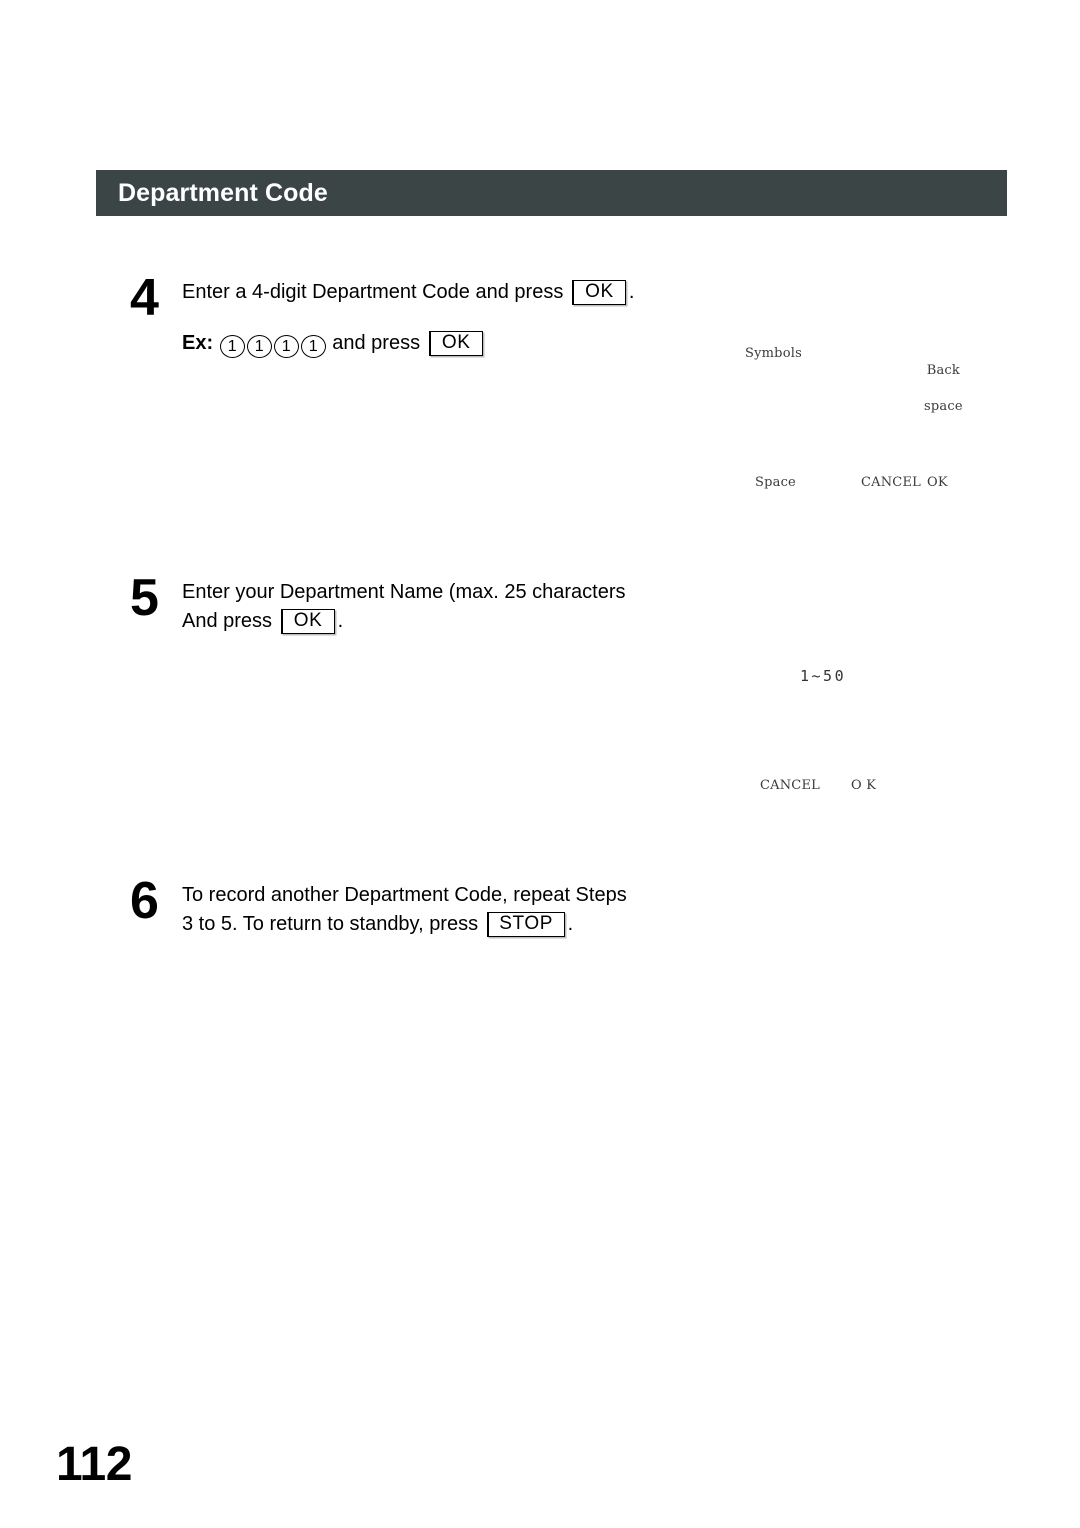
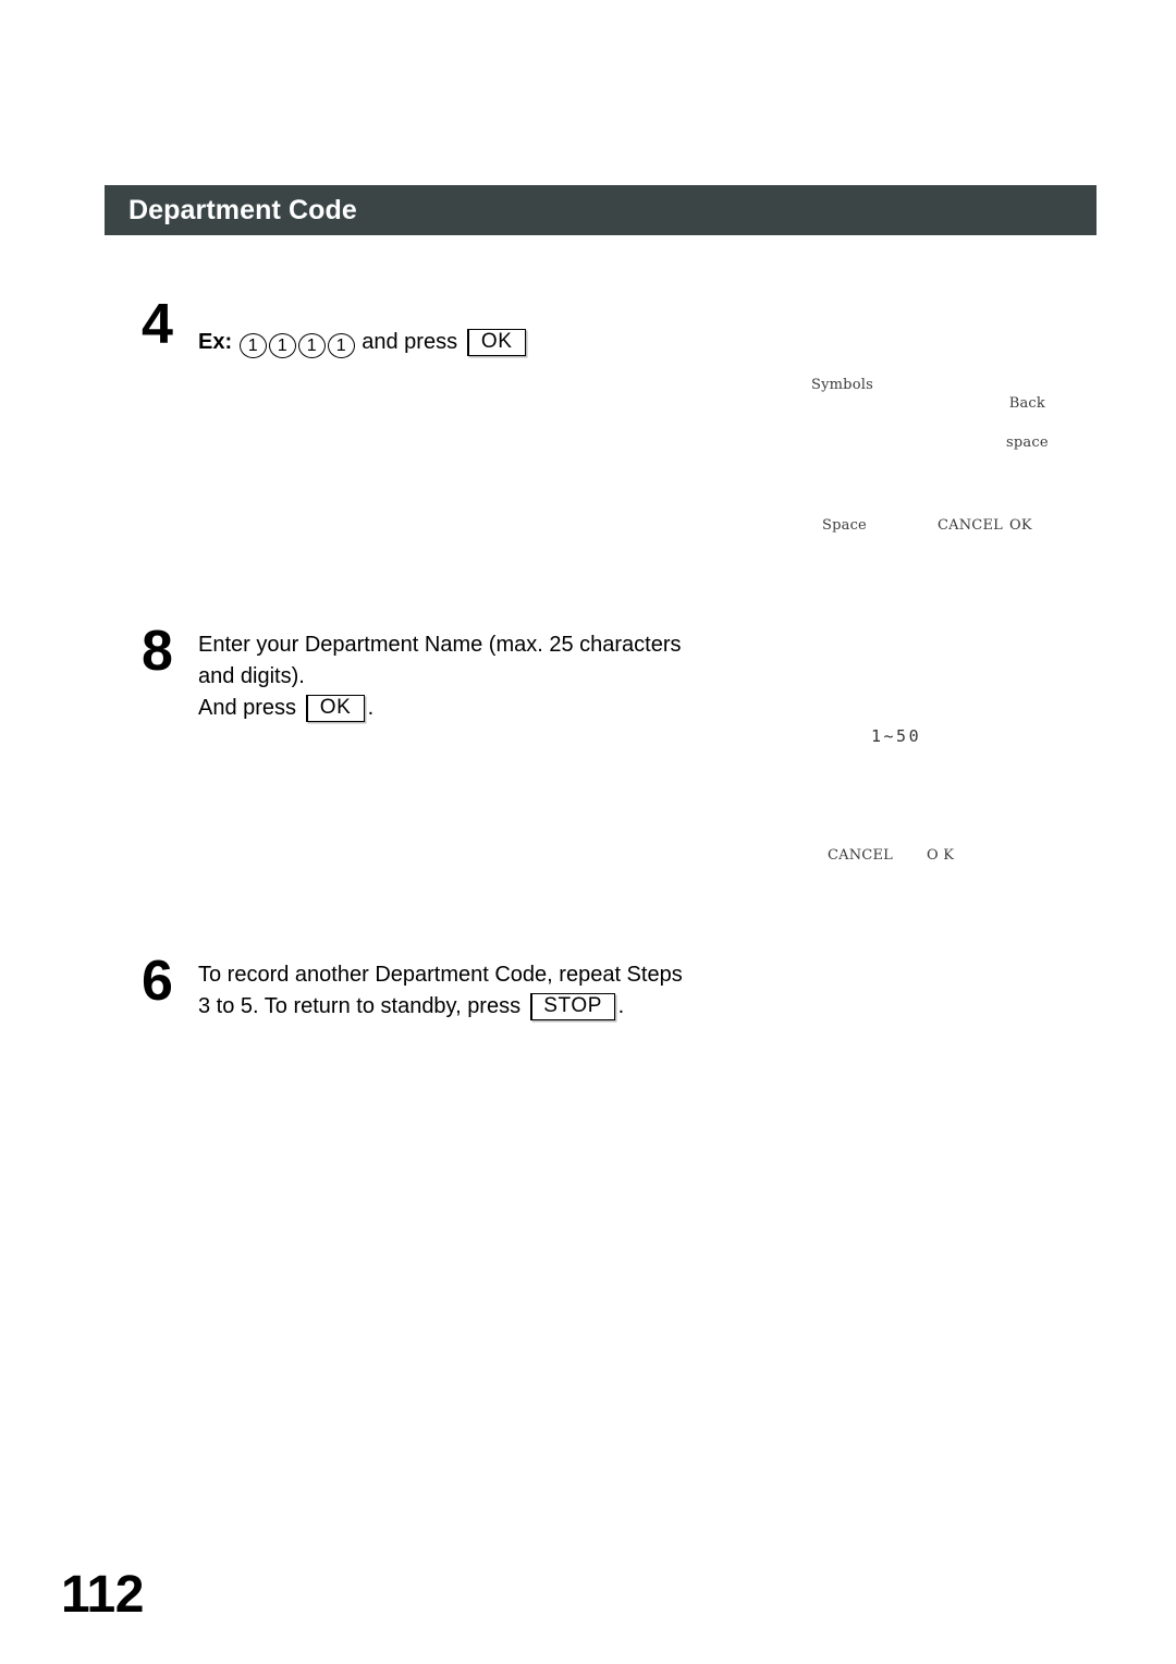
  Department Code
  4
- Enter a 4-digit Department Code and press OK .
  Ex: 1 1 1 1 and press OK
  Symbols
  Back
  space
  Space
  CANCEL
  OK
- 5
+ 8
  Enter your Department Name (max. 25 characters
+ and digits).
  And press OK .
  1~50
  CANCEL
  O K
  6
  To record another Department Code, repeat Steps
  3 to 5. To return to standby, press STOP .
  112
